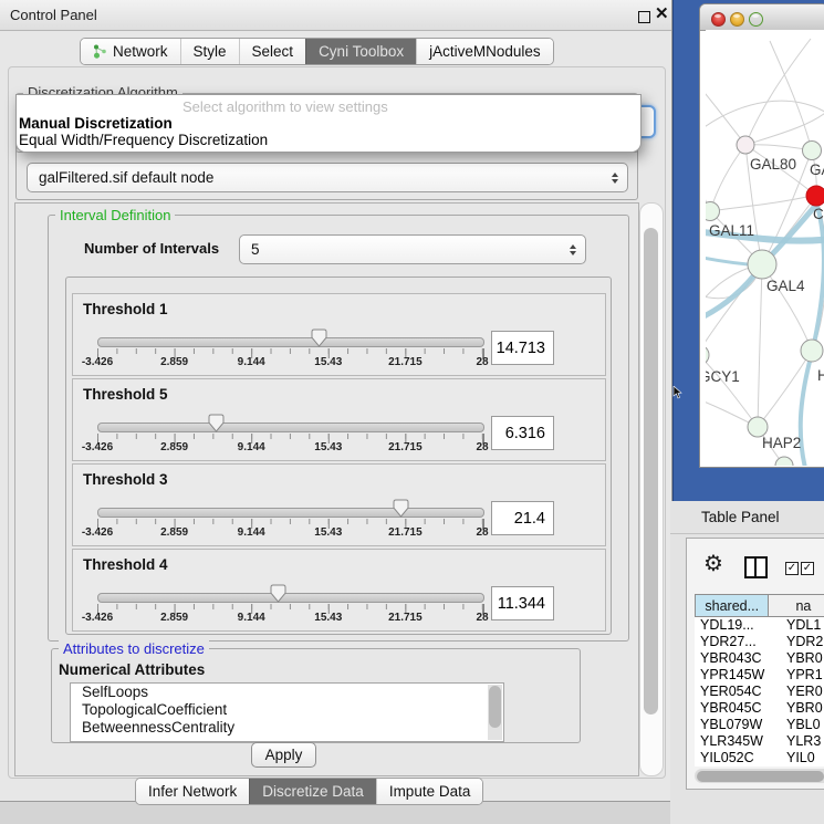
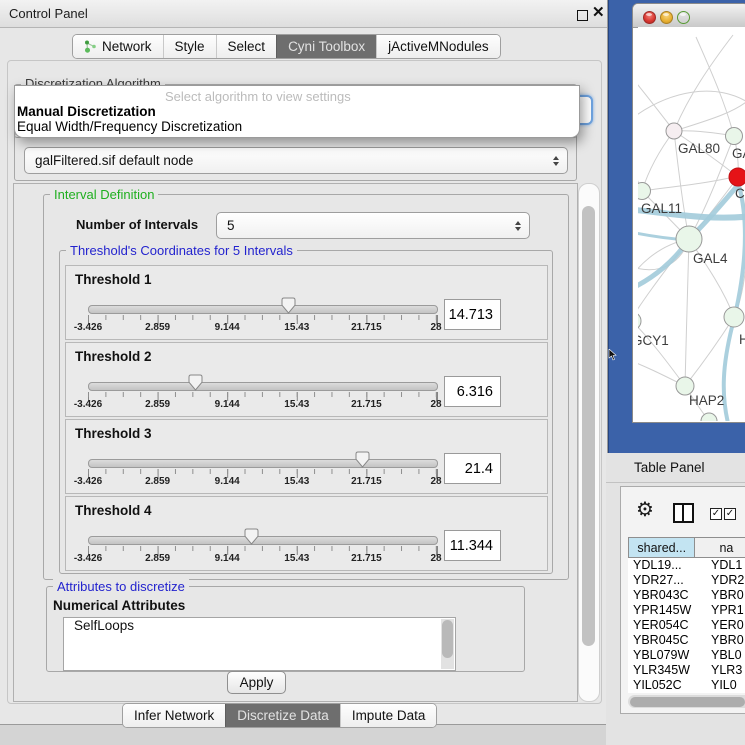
  Control Panel
  ✕
  Network
  Style
  Select
  Cyni Toolbox
  jActiveMNodules
  Discretization Algorithm
  Select algorithm to view settings
  Manual Discretization
  Equal Width/Frequency Discretization
  galFiltered.sif default node
  Interval Definition
  Number of Intervals
  5
+ Threshold's Coordinates for 5 Intervals
  Threshold 1
  -3.426
  2.859
  9.144
  15.43
  21.715
  28
  14.713
- Threshold 5
+ Threshold 2
  -3.426
  2.859
  9.144
  15.43
  21.715
  28
  6.316
  Threshold 3
  -3.426
  2.859
  9.144
  15.43
  21.715
  28
  21.4
  Threshold 4
  -3.426
  2.859
  9.144
  15.43
  21.715
  28
  11.344
  Attributes to discretize
  Numerical Attributes
  SelfLoops
- TopologicalCoefficient
- BetweennessCentrality
  Apply
  Infer Network
  Discretize Data
  Impute Data
  GAL80
  C
  GAL11
  GAL4
  GCY1
  H
  HAP2
  Table Panel
  ⚙
  ✓
  ✓
  shared...
  na
  YDL19...
  YDL1
  YDR27...
  YDR2
  YBR043C
  YBR0
  YPR145W
  YPR1
  YER054C
  YER0
  YBR045C
  YBR0
  YBL079W
  YBL0
  YLR345W
  YLR3
  YIL052C
  YIL0
